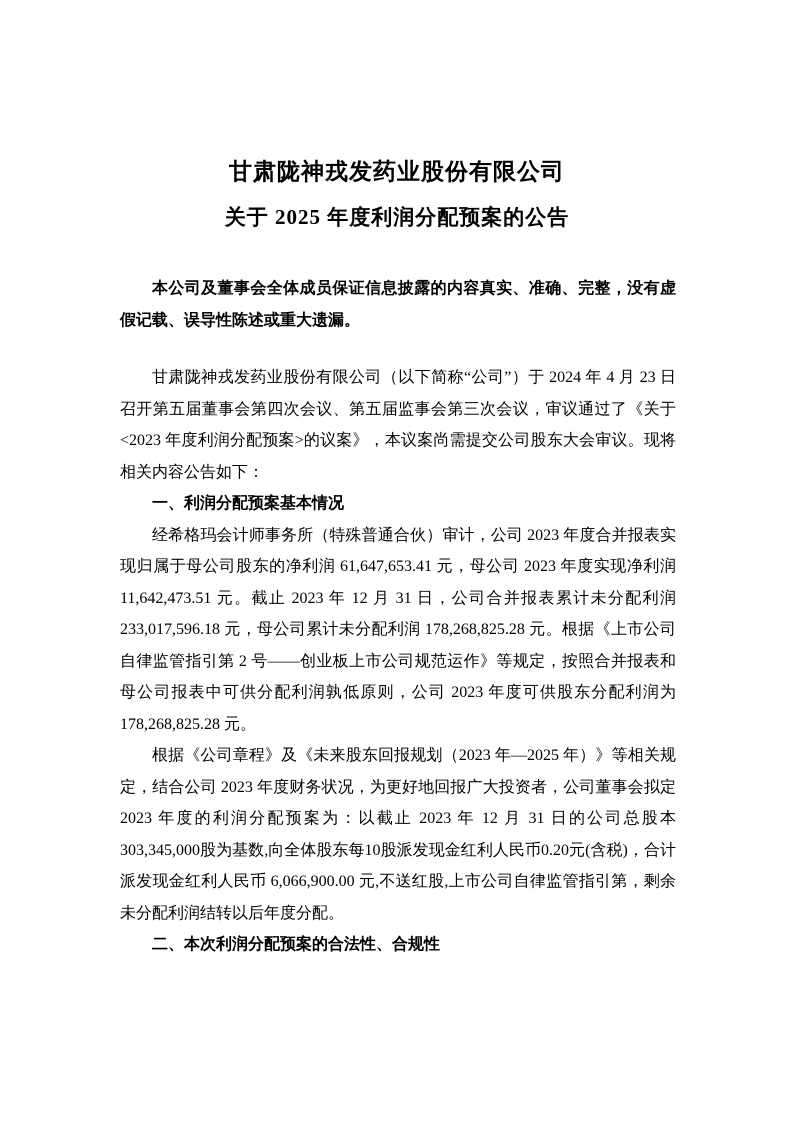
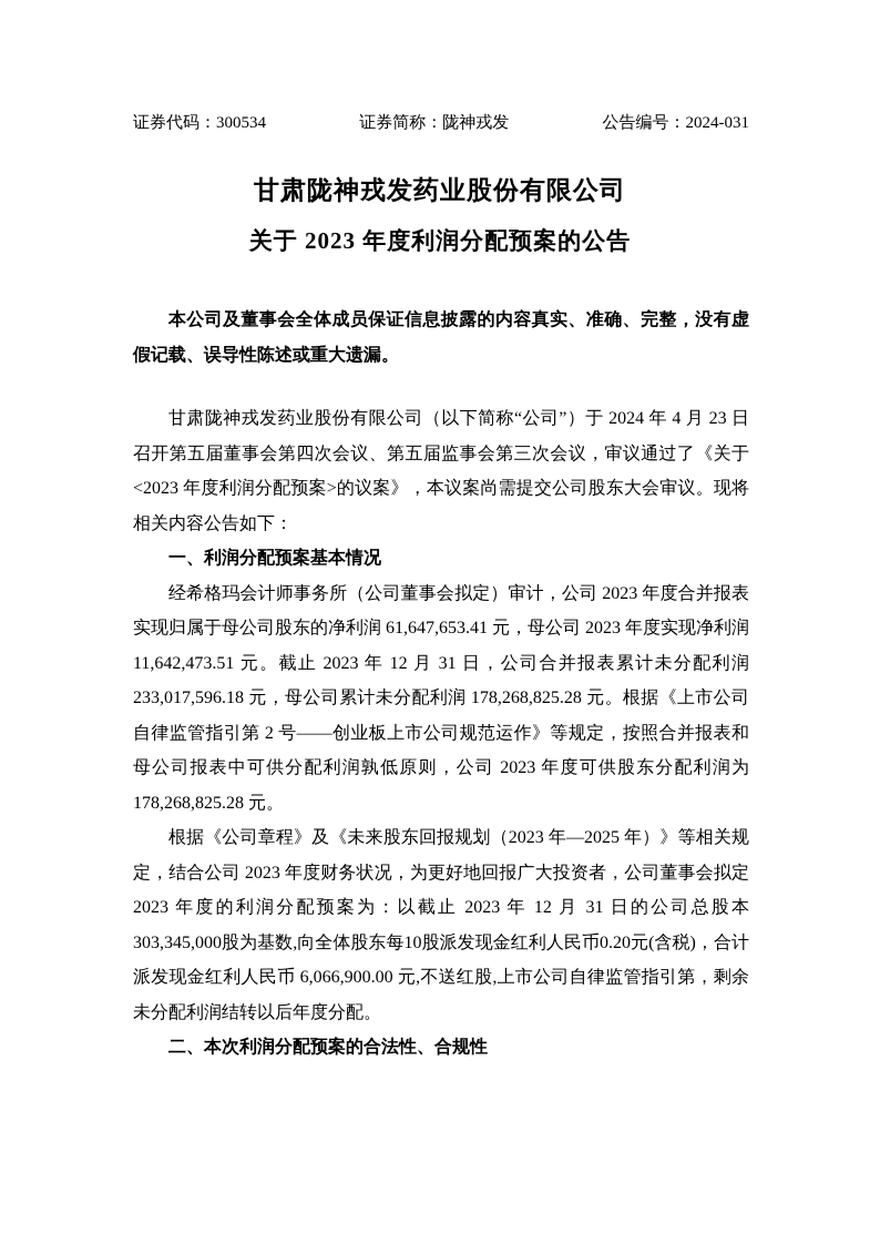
+ 证券代码：300534
+ 证券简称：陇神戎发
+ 公告编号：2024-031
  甘肃陇神戎发药业股份有限公司
- 关于 2025 年度利润分配预案的公告
+ 关于 2023 年度利润分配预案的公告
  本公司及董事会全体成员保证信息披露的内容真实、准确、完整，没有虚假记载、误导性陈述或重大遗漏。
  甘肃陇神戎发药业股份有限公司（以下简称“公司”）于 2024 年 4 月 23 日召开第五届董事会第四次会议、第五届监事会第三次会议，审议通过了《关于<2023 年度利润分配预案>的议案》，本议案尚需提交公司股东大会审议。现将相关内容公告如下：
  一、利润分配预案基本情况
- 经希格玛会计师事务所（特殊普通合伙）审计，公司 2023 年度合并报表实现归属于母公司股东的净利润 61,647,653.41 元，母公司 2023 年度实现净利润 11,642,473.51 元。截止 2023 年 12 月 31 日，公司合并报表累计未分配利润 233,017,596.18 元，母公司累计未分配利润 178,268,825.28 元。根据《上市公司自律监管指引第 2 号——创业板上市公司规范运作》等规定，按照合并报表和母公司报表中可供分配利润孰低原则，公司 2023 年度可供股东分配利润为 178,268,825.28 元。
+ 经希格玛会计师事务所（公司董事会拟定）审计，公司 2023 年度合并报表实现归属于母公司股东的净利润 61,647,653.41 元，母公司 2023 年度实现净利润 11,642,473.51 元。截止 2023 年 12 月 31 日，公司合并报表累计未分配利润 233,017,596.18 元，母公司累计未分配利润 178,268,825.28 元。根据《上市公司自律监管指引第 2 号——创业板上市公司规范运作》等规定，按照合并报表和母公司报表中可供分配利润孰低原则，公司 2023 年度可供股东分配利润为 178,268,825.28 元。
  根据《公司章程》及《未来股东回报规划（2023 年—2025 年）》等相关规定，结合公司 2023 年度财务状况，为更好地回报广大投资者，公司董事会拟定 2023 年度的利润分配预案为：以截止 2023 年 12 月 31 日的公司总股本 303,345,000股为基数,向全体股东每10股派发现金红利人民币0.20元(含税)，合计派发现金红利人民币 6,066,900.00 元,不送红股,上市公司自律监管指引第，剩余未分配利润结转以后年度分配。
  二、本次利润分配预案的合法性、合规性
